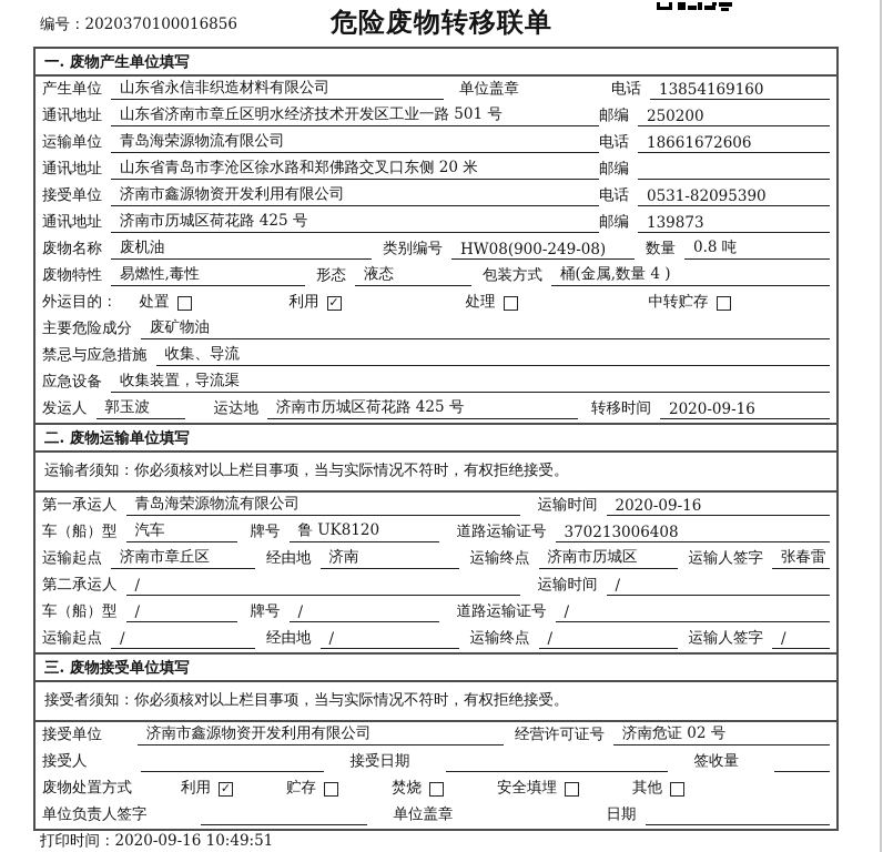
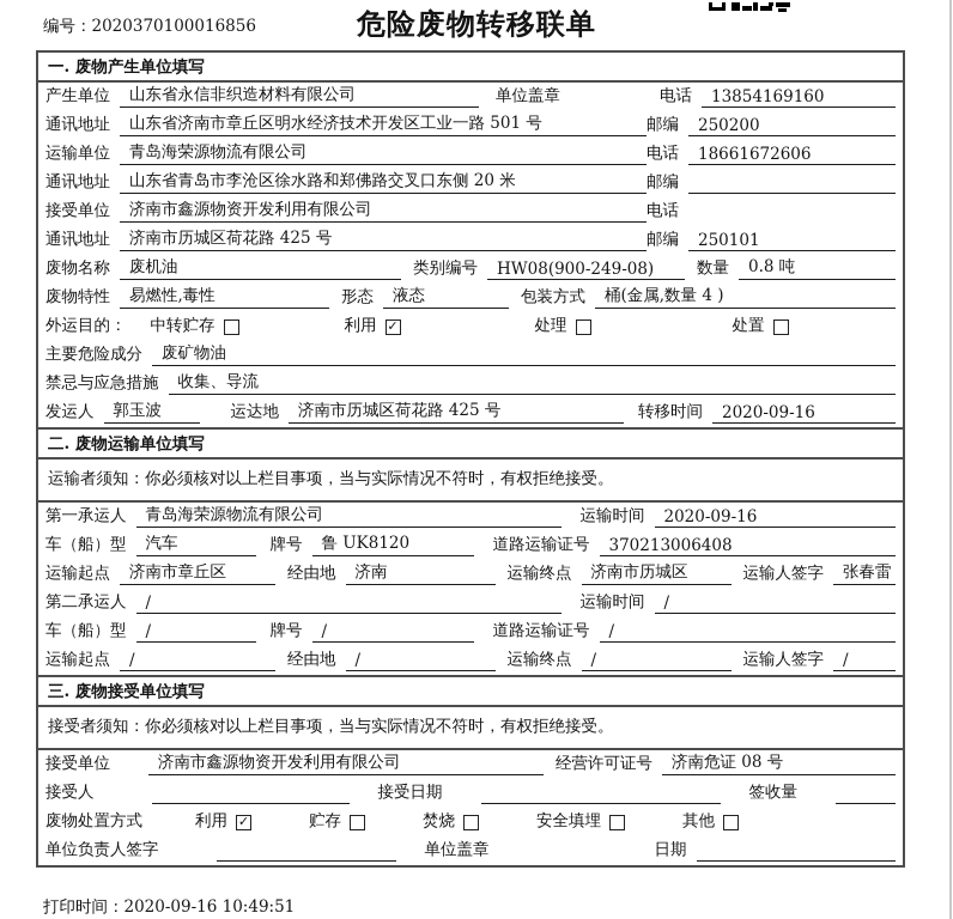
  编号：2020370100016856
  危险废物转移联单
  一. 废物产生单位填写
  产生单位
  山东省永信非织造材料有限公司
  单位盖章
  电话
  13854169160
  通讯地址
  山东省济南市章丘区明水经济技术开发区工业一路 501 号
  邮编
  250200
  运输单位
  青岛海荣源物流有限公司
  电话
  18661672606
  通讯地址
  山东省青岛市李沧区徐水路和郑佛路交叉口东侧 20 米
  邮编
  接受单位
  济南市鑫源物资开发利用有限公司
  电话
- 0531-82095390
  通讯地址
  济南市历城区荷花路 425 号
  邮编
- 139873
+ 250101
  废物名称
  废机油
  类别编号
  HW08(900-249-08)
  数量
  0.8 吨
  废物特性
  易燃性,毒性
  形态
  液态
  包装方式
  桶(金属,数量 4 )
  外运目的：
- 处置
+ 中转贮存
  利用
  ✓
  处理
- 中转贮存
+ 处置
  主要危险成分
  废矿物油
  禁忌与应急措施
  收集、导流
- 应急设备
- 收集装置，导流渠
  发运人
  郭玉波
  运达地
  济南市历城区荷花路 425 号
  转移时间
  2020-09-16
  二. 废物运输单位填写
  运输者须知：你必须核对以上栏目事项，当与实际情况不符时，有权拒绝接受。
  第一承运人
  青岛海荣源物流有限公司
  运输时间
  2020-09-16
  车（船）型
  汽车
  牌号
  鲁 UK8120
  道路运输证号
  370213006408
  运输起点
  济南市章丘区
  经由地
  济南
  运输终点
  济南市历城区
  运输人签字
  张春雷
  第二承运人
  /
  运输时间
  /
  车（船）型
  /
  牌号
  /
  道路运输证号
  /
  运输起点
  /
  经由地
  /
  运输终点
  /
  运输人签字
  /
  三. 废物接受单位填写
  接受者须知：你必须核对以上栏目事项，当与实际情况不符时，有权拒绝接受。
  接受单位
  济南市鑫源物资开发利用有限公司
  经营许可证号
- 济南危证 02 号
+ 济南危证 08 号
  接受人
  接受日期
  签收量
  废物处置方式
  利用
  ✓
  贮存
  焚烧
  安全填埋
  其他
  单位负责人签字
  单位盖章
  日期
  打印时间：2020-09-16 10:49:51
